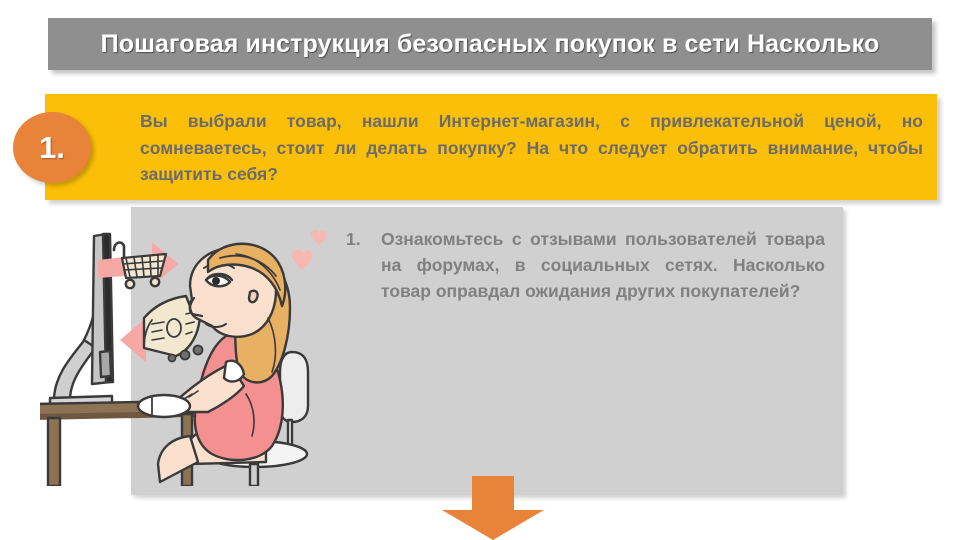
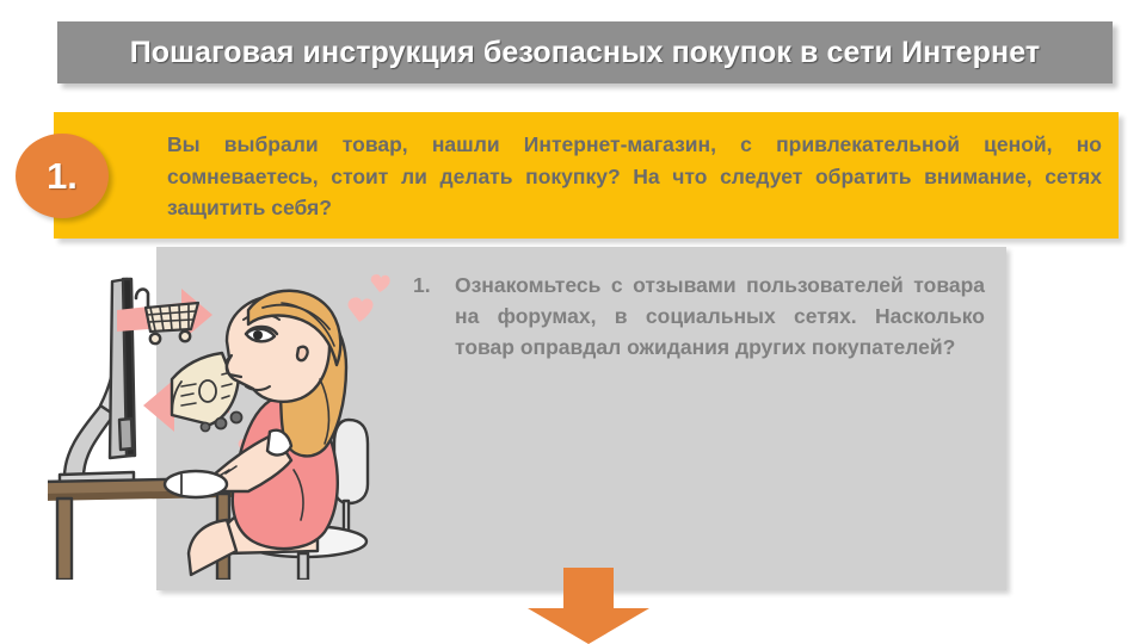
- Пошаговая инструкция безопасных покупок в сети Насколько
+ Пошаговая инструкция безопасных покупок в сети Интернет
- Вы выбрали товар, нашли Интернет-магазин, с привлекательной ценой, но сомневаетесь, стоит ли делать покупку? На что следует обратить внимание, чтобы защитить себя?
+ Вы выбрали товар, нашли Интернет-магазин, с привлекательной ценой, но сомневаетесь, стоит ли делать покупку? На что следует обратить внимание, сетях защитить себя?
  1.
  1.
  Ознакомьтесь с отзывами пользователей товара на форумах, в социальных сетях. Насколько товар оправдал ожидания других покупателей?
